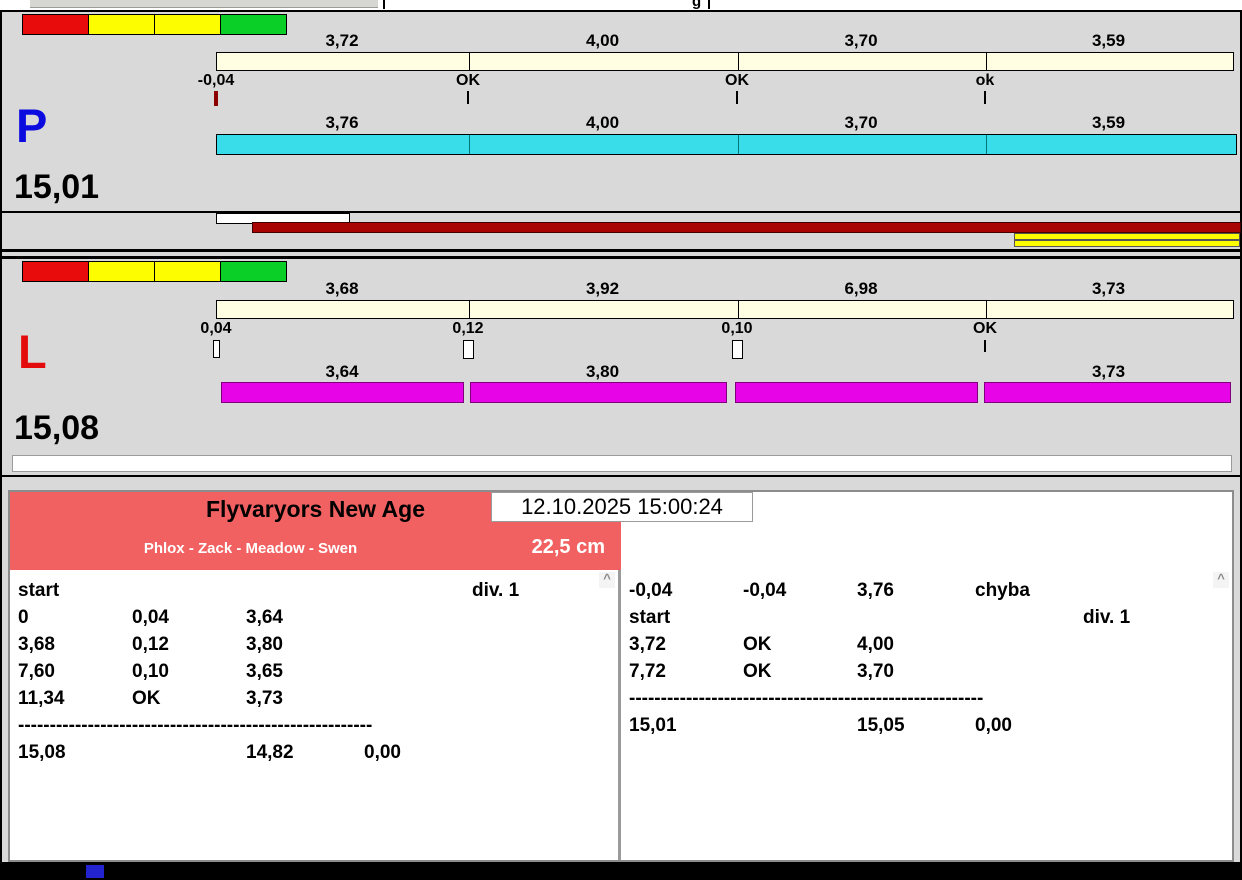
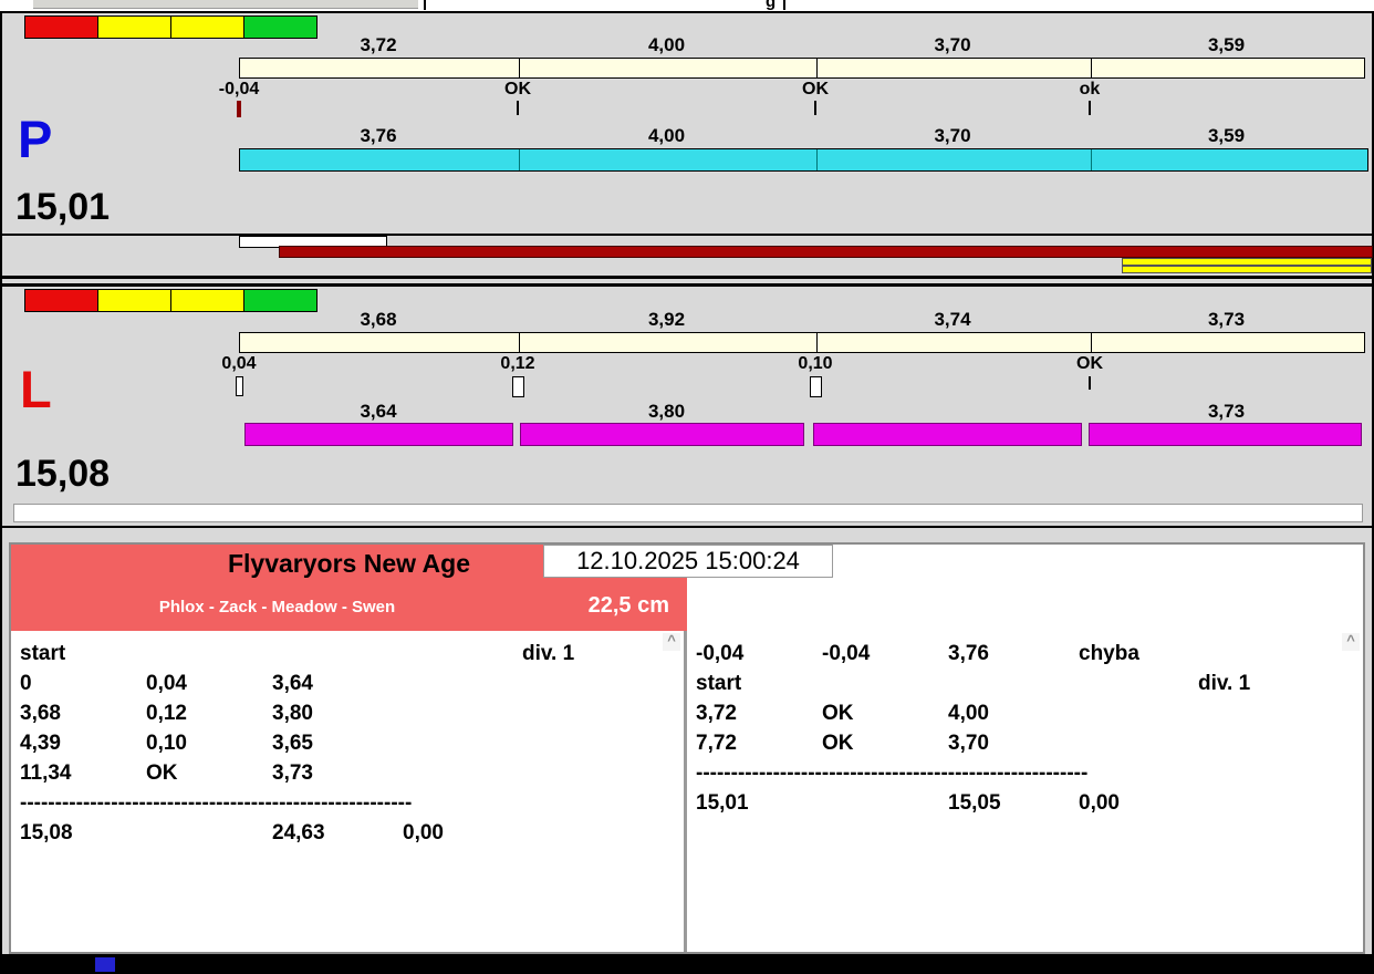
  g
  3,72
  4,00
  3,70
  3,59
  -0,04
  OK
  OK
  ok
  3,76
  4,00
  3,70
  3,59
  P
  15,01
  3,68
  3,92
- 6,98
+ 3,74
  3,73
  0,04
  0,12
  0,10
  OK
  3,64
  3,80
  3,73
  L
  15,08
  Flyvaryors New Age
  Phlox - Zack - Meadow - Swen
  22,5 cm
  12.10.2025 15:00:24
  start div. 1
  0 0,04 3,64
  3,68 0,12 3,80
- 7,60 0,10 3,65
+ 4,39 0,10 3,65
  11,34 OK 3,73
  --------------------------------------------------------
- 15,08 14,82 0,00
+ 15,08 24,63 0,00
  ^
  -0,04 -0,04 3,76 chyba
  start div. 1
  3,72 OK 4,00
  7,72 OK 3,70
  --------------------------------------------------------
  15,01 15,05 0,00
  ^
